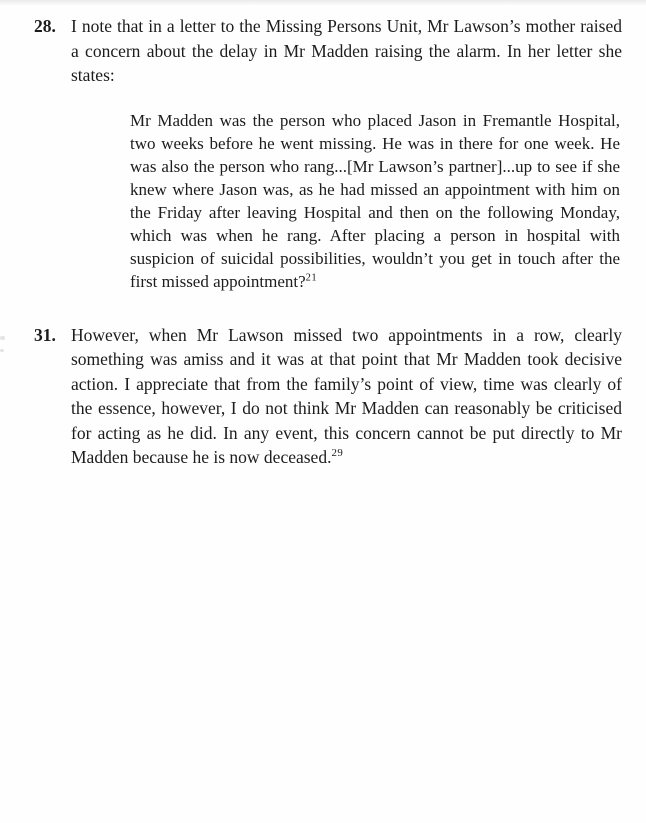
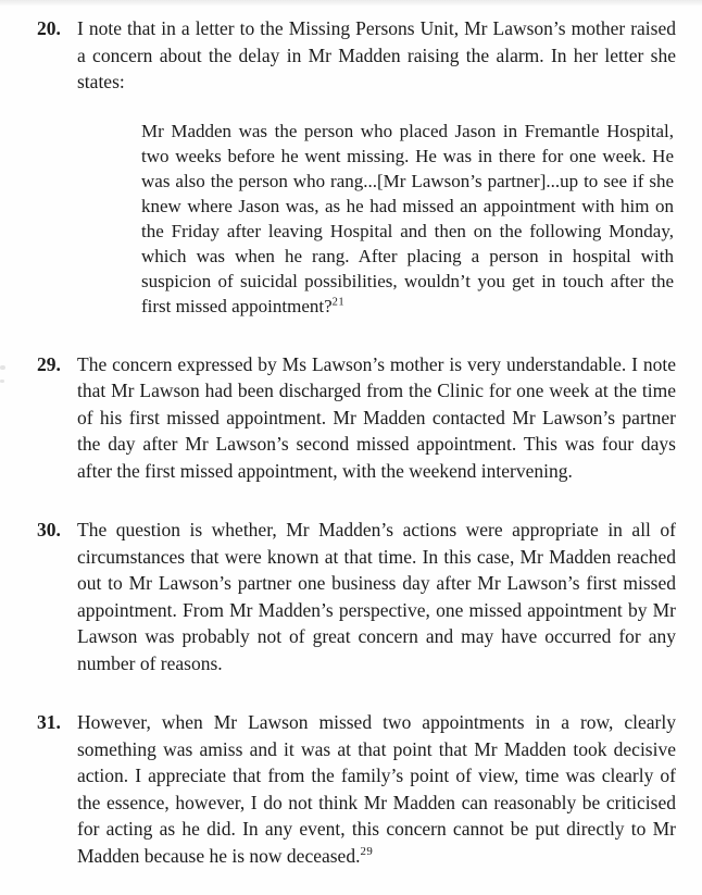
- 28.
+ 20.
  I note that in a letter to the Missing Persons Unit, Mr Lawson’s mother raised a concern about the delay in Mr Madden raising the alarm. In her letter she states:
  Mr Madden was the person who placed Jason in Fremantle Hospital, two weeks before he went missing. He was in there for one week. He was also the person who rang...[Mr Lawson’s partner]...up to see if she knew where Jason was, as he had missed an appointment with him on the Friday after leaving Hospital and then on the following Monday, which was when he rang. After placing a person in hospital with suspicion of suicidal possibilities, wouldn’t you get in touch after the first missed appointment?21
+ 29.
+ The concern expressed by Ms Lawson’s mother is very understandable. I note that Mr Lawson had been discharged from the Clinic for one week at the time of his first missed appointment. Mr Madden contacted Mr Lawson’s partner the day after Mr Lawson’s second missed appointment. This was four days after the first missed appointment, with the weekend intervening.
+ 30.
+ The question is whether, Mr Madden’s actions were appropriate in all of circumstances that were known at that time. In this case, Mr Madden reached out to Mr Lawson’s partner one business day after Mr Lawson’s first missed appointment. From Mr Madden’s perspective, one missed appointment by Mr Lawson was probably not of great concern and may have occurred for any number of reasons.
  31.
  However, when Mr Lawson missed two appointments in a row, clearly something was amiss and it was at that point that Mr Madden took decisive action. I appreciate that from the family’s point of view, time was clearly of the essence, however, I do not think Mr Madden can reasonably be criticised for acting as he did. In any event, this concern cannot be put directly to Mr Madden because he is now deceased.29
